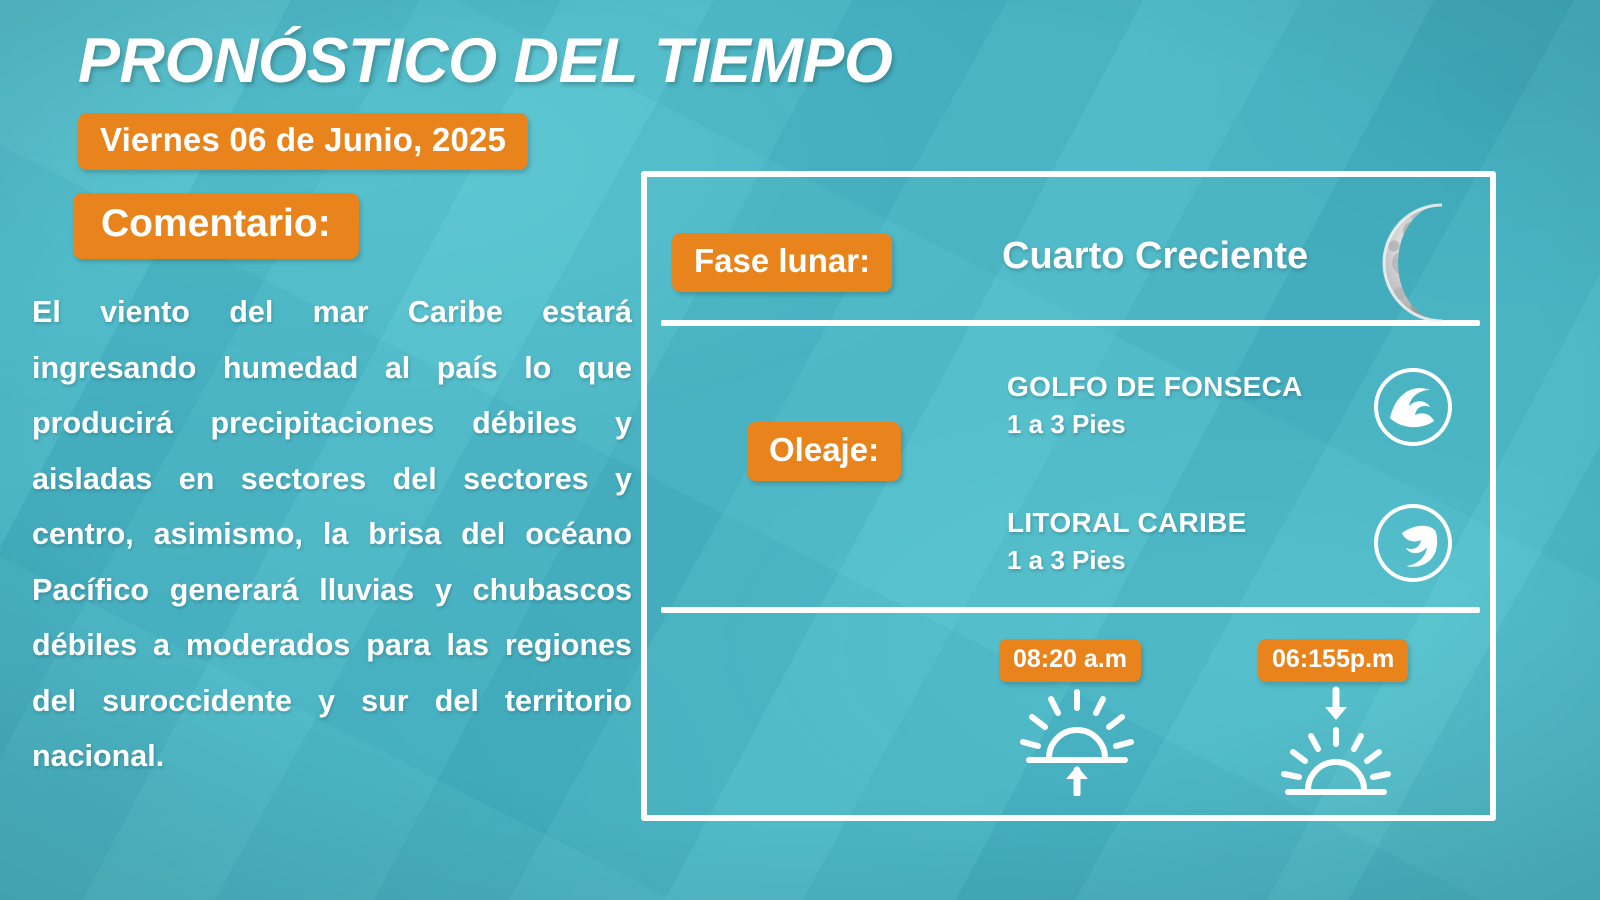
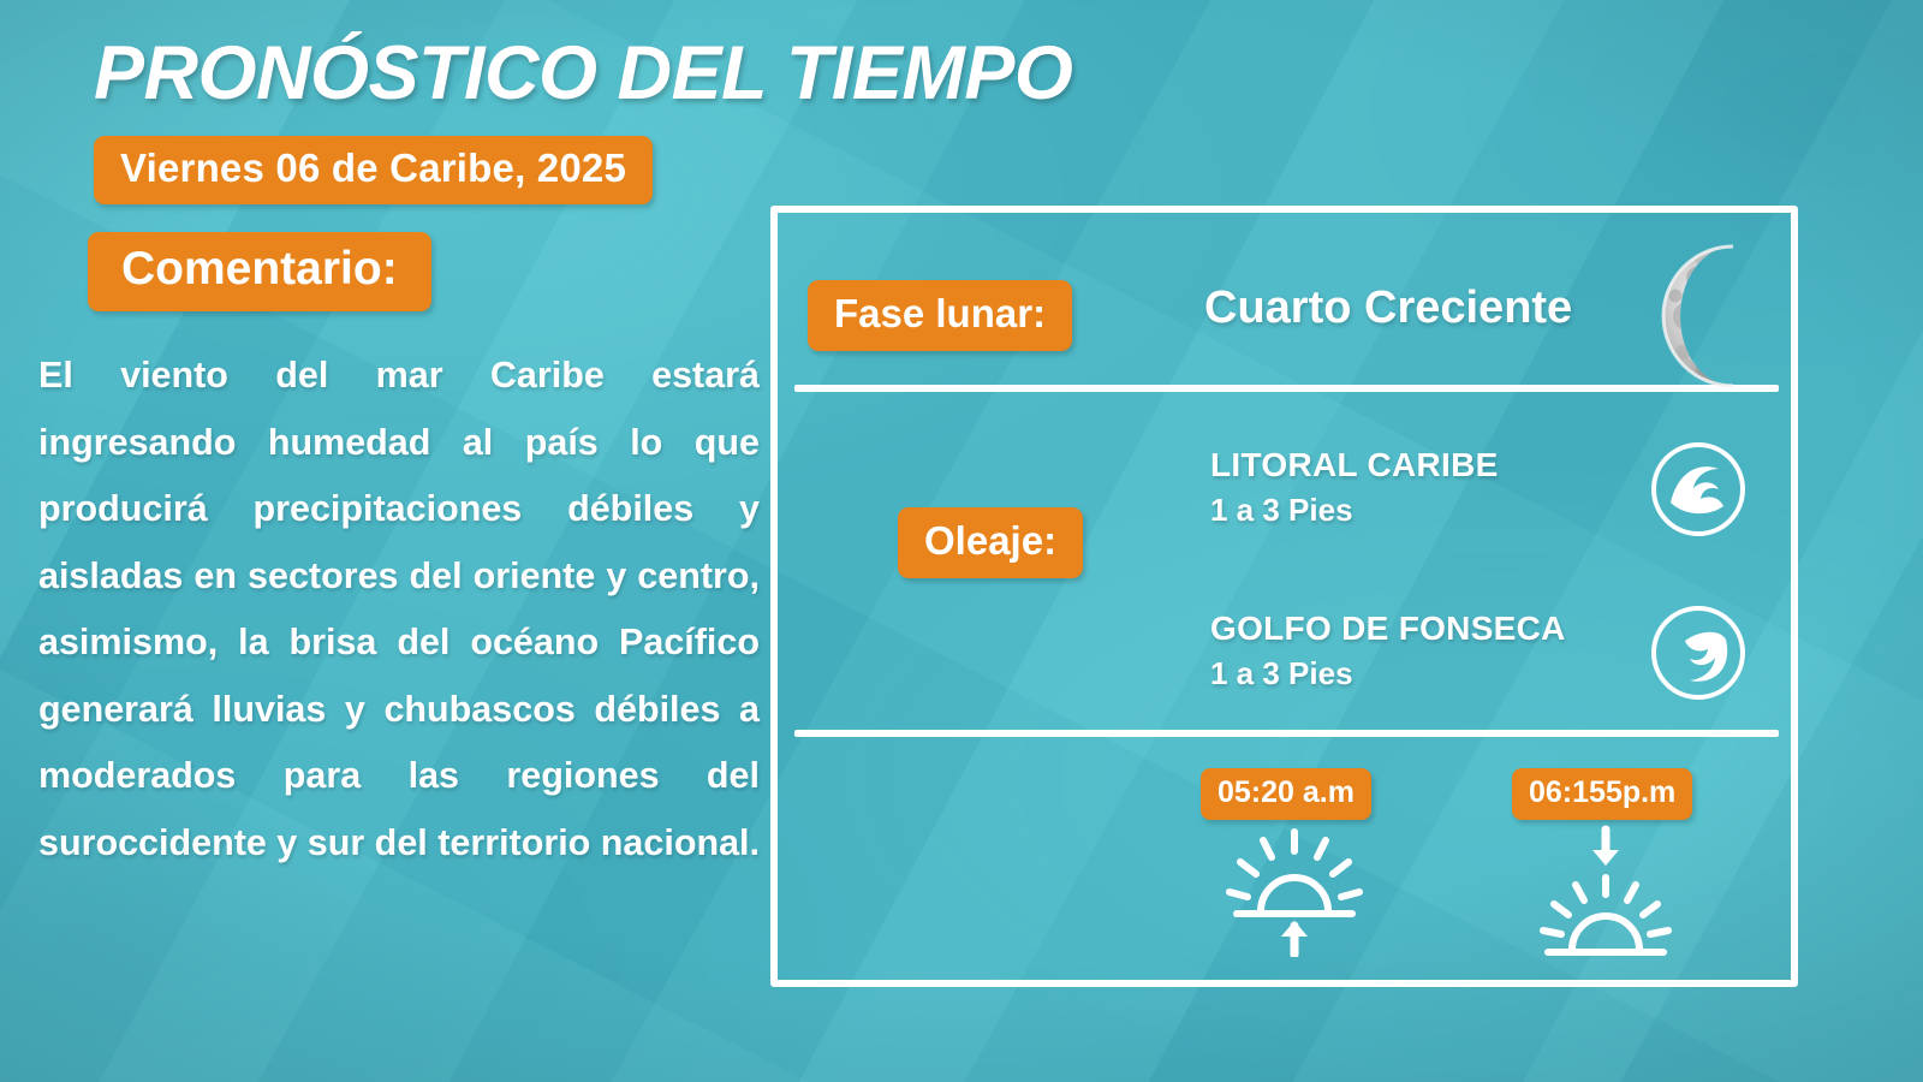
  PRONÓSTICO DEL TIEMPO
- Viernes 06 de Junio, 2025
+ Viernes 06 de Caribe, 2025
  Comentario:
- El viento del mar Caribe estará ingresando humedad al país lo que producirá precipitaciones débiles y aisladas en sectores del sectores y centro, asimismo, la brisa del océano Pacífico generará lluvias y chubascos débiles a moderados para las regiones del suroccidente y sur del territorio nacional.
+ El viento del mar Caribe estará ingresando humedad al país lo que producirá precipitaciones débiles y aisladas en sectores del oriente y centro, asimismo, la brisa del océano Pacífico generará lluvias y chubascos débiles a moderados para las regiones del suroccidente y sur del territorio nacional.
  Fase lunar:
  Cuarto Creciente
  Oleaje:
- GOLFO DE FONSECA
+ LITORAL CARIBE
  1 a 3 Pies
- LITORAL CARIBE
+ GOLFO DE FONSECA
  1 a 3 Pies
- 08:20 a.m
+ 05:20 a.m
  06:155p.m
